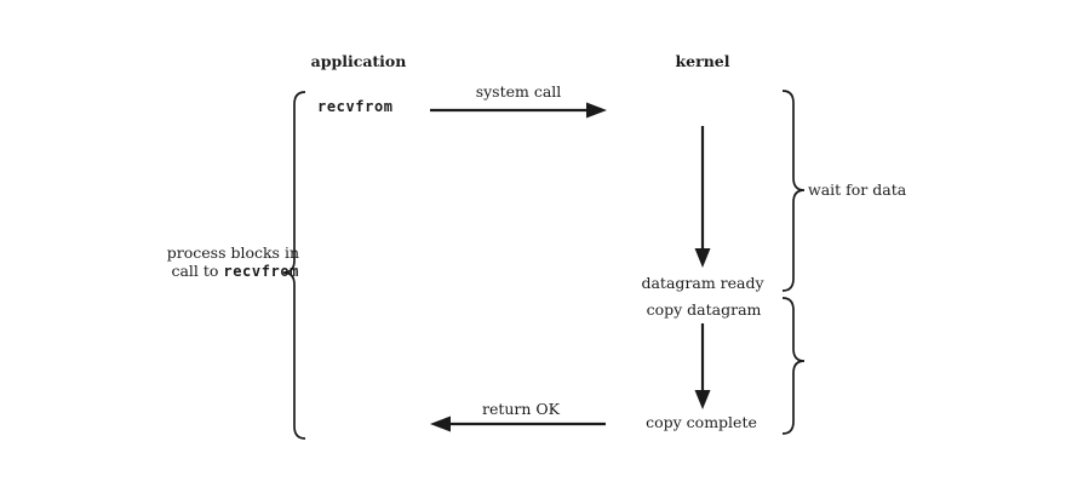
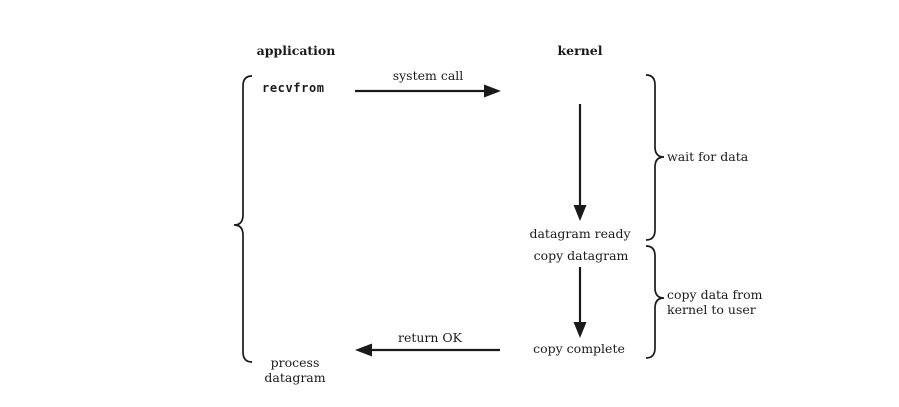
  application
  kernel
  recvfrom
+ process
+ datagram
  datagram ready
  copy datagram
  copy complete
  system call
  return OK
- process blocks in
- call to recvfrom
  wait for data
+ copy data from
+ kernel to user
